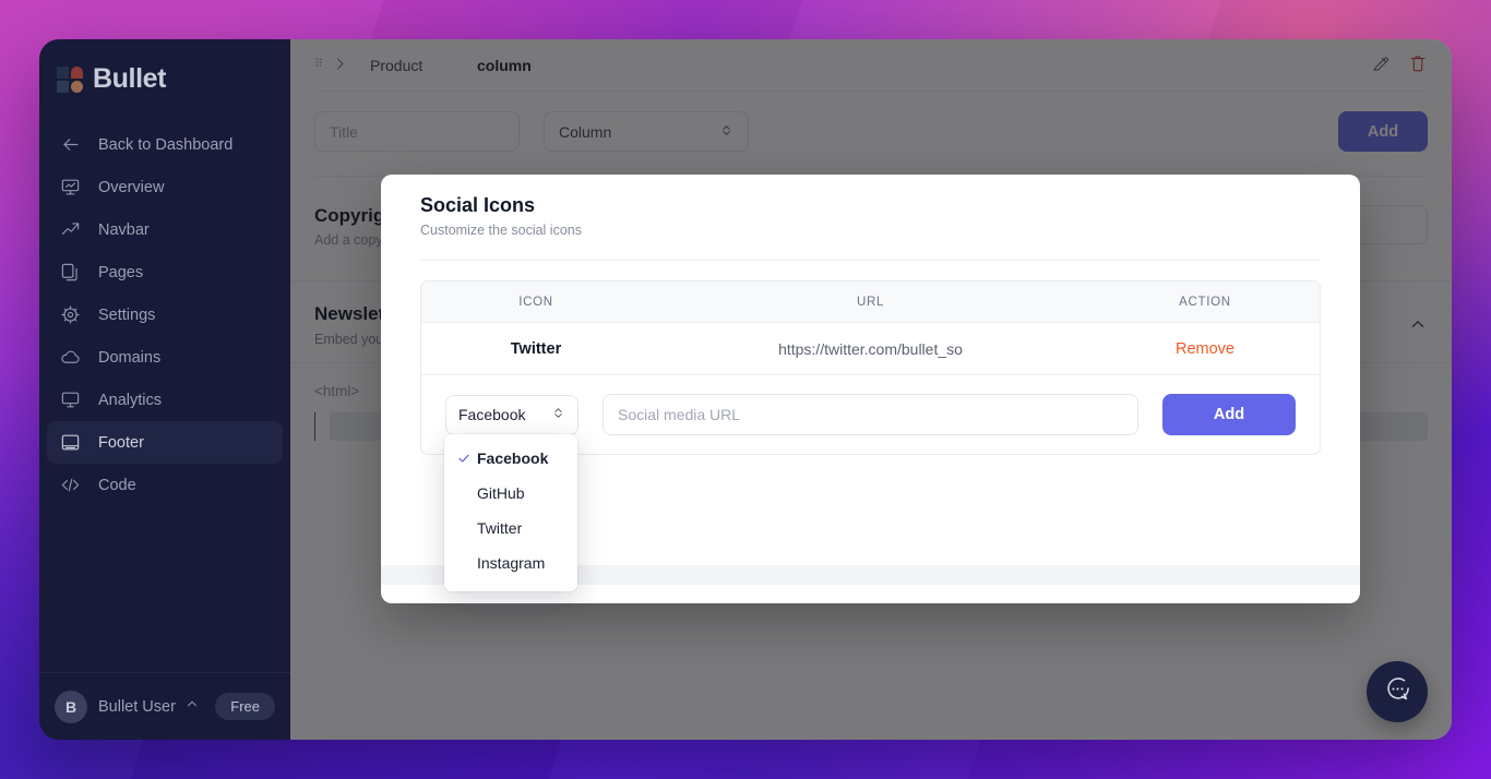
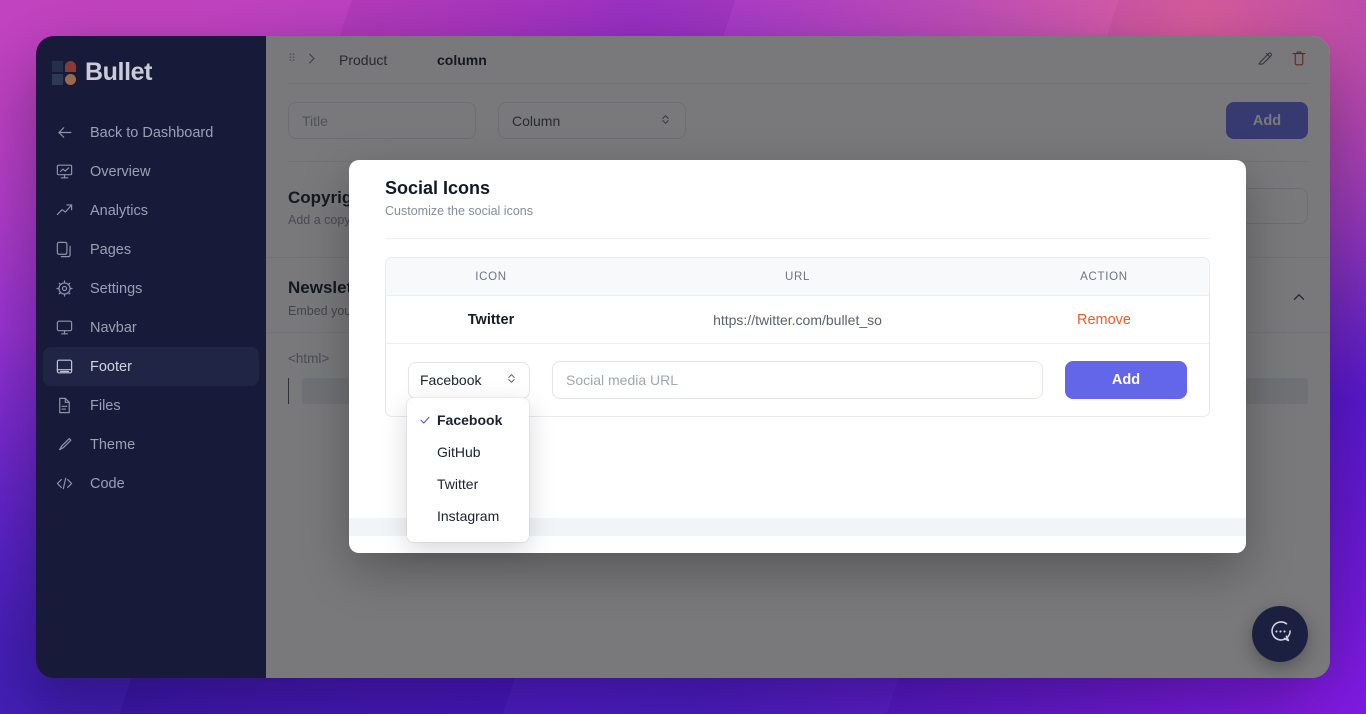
  Bullet
  Back to Dashboard
  Overview
- Navbar
+ Analytics
  Pages
  Settings
- Domains
- Analytics
+ Navbar
  Footer
+ Files
+ Theme
  Code
- B
- Bullet User
- Free
  ⠿
  Product
  column
  Title
  Column
  Add
  Copyrig
  <html>
  Social Icons
  Customize the social icons
  ICON
  URL
  ACTION
  Twitter
  https://twitter.com/bullet_so
  Remove
  Facebook
  Social media URL
  Add
  Facebook
  GitHub
  Twitter
  Instagram
